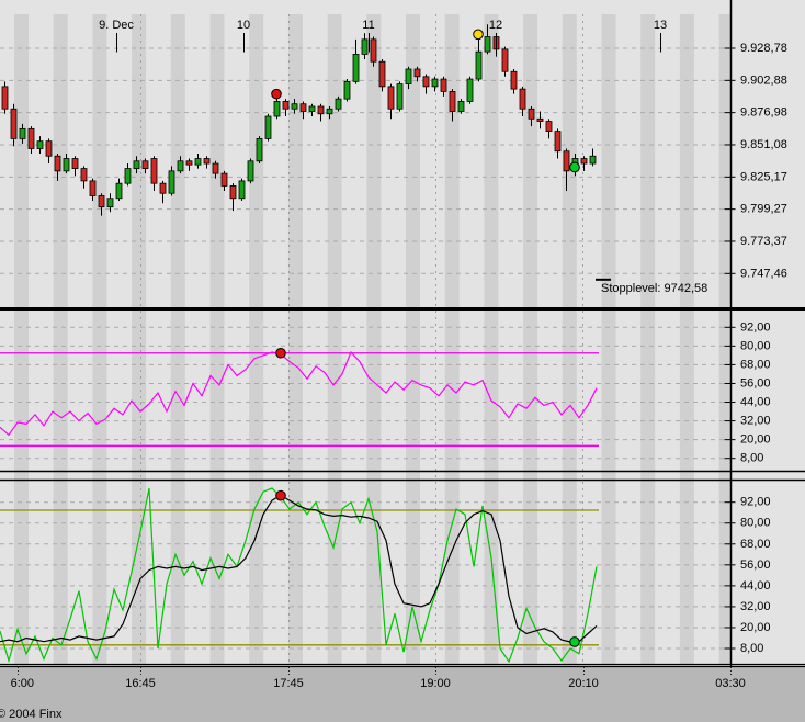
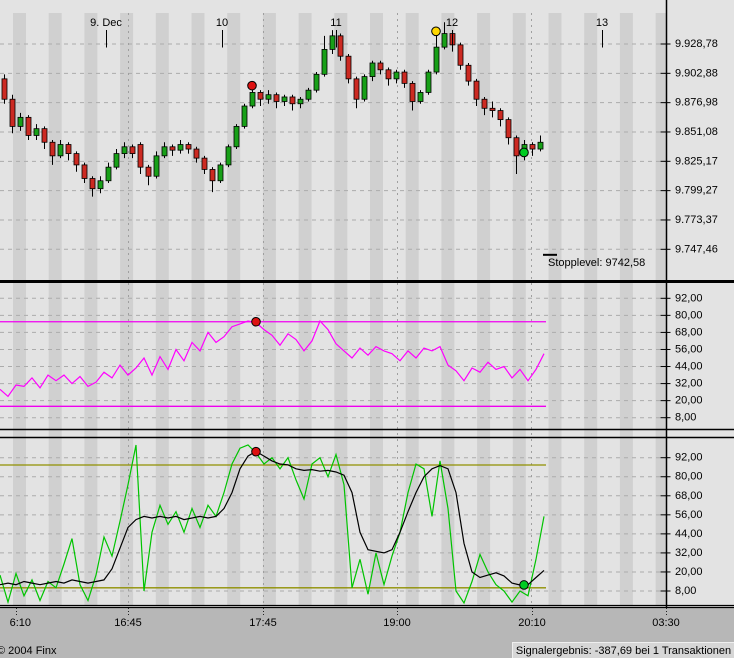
  9.928,78
  9.902,88
  9.876,98
  9.851,08
  9.825,17
  9.799,27
  9.773,37
  9.747,46
  92,00
  80,00
  68,00
  56,00
  44,00
  32,00
  20,00
  8,00
  92,00
  80,00
  68,00
  56,00
  44,00
  32,00
  20,00
  8,00
  9. Dec
  10
  11
  12
  13
- 6:00
+ 6:10
  16:45
  17:45
  19:00
  20:10
  03:30
  Stopplevel: 9742,58
  © 2004 Finx
+ Signalergebnis: -387,69 bei 1 Transaktionen
